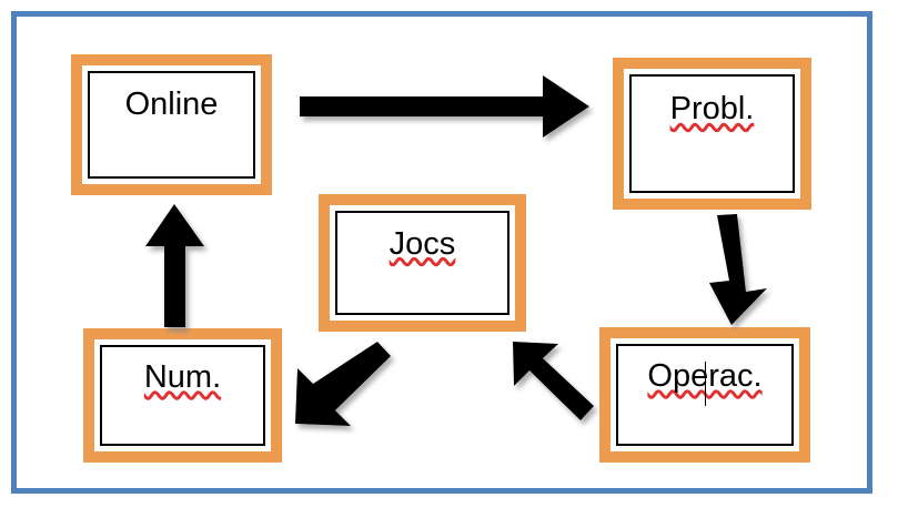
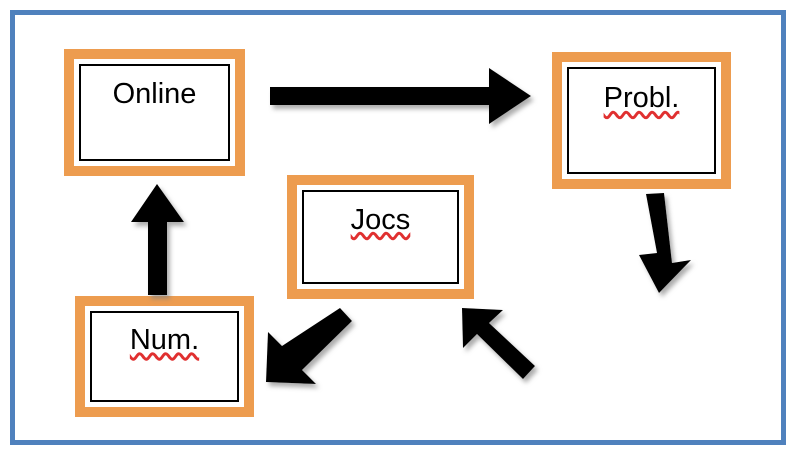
  Online
  Probl.
  Jocs
  Num.
- Operac.
